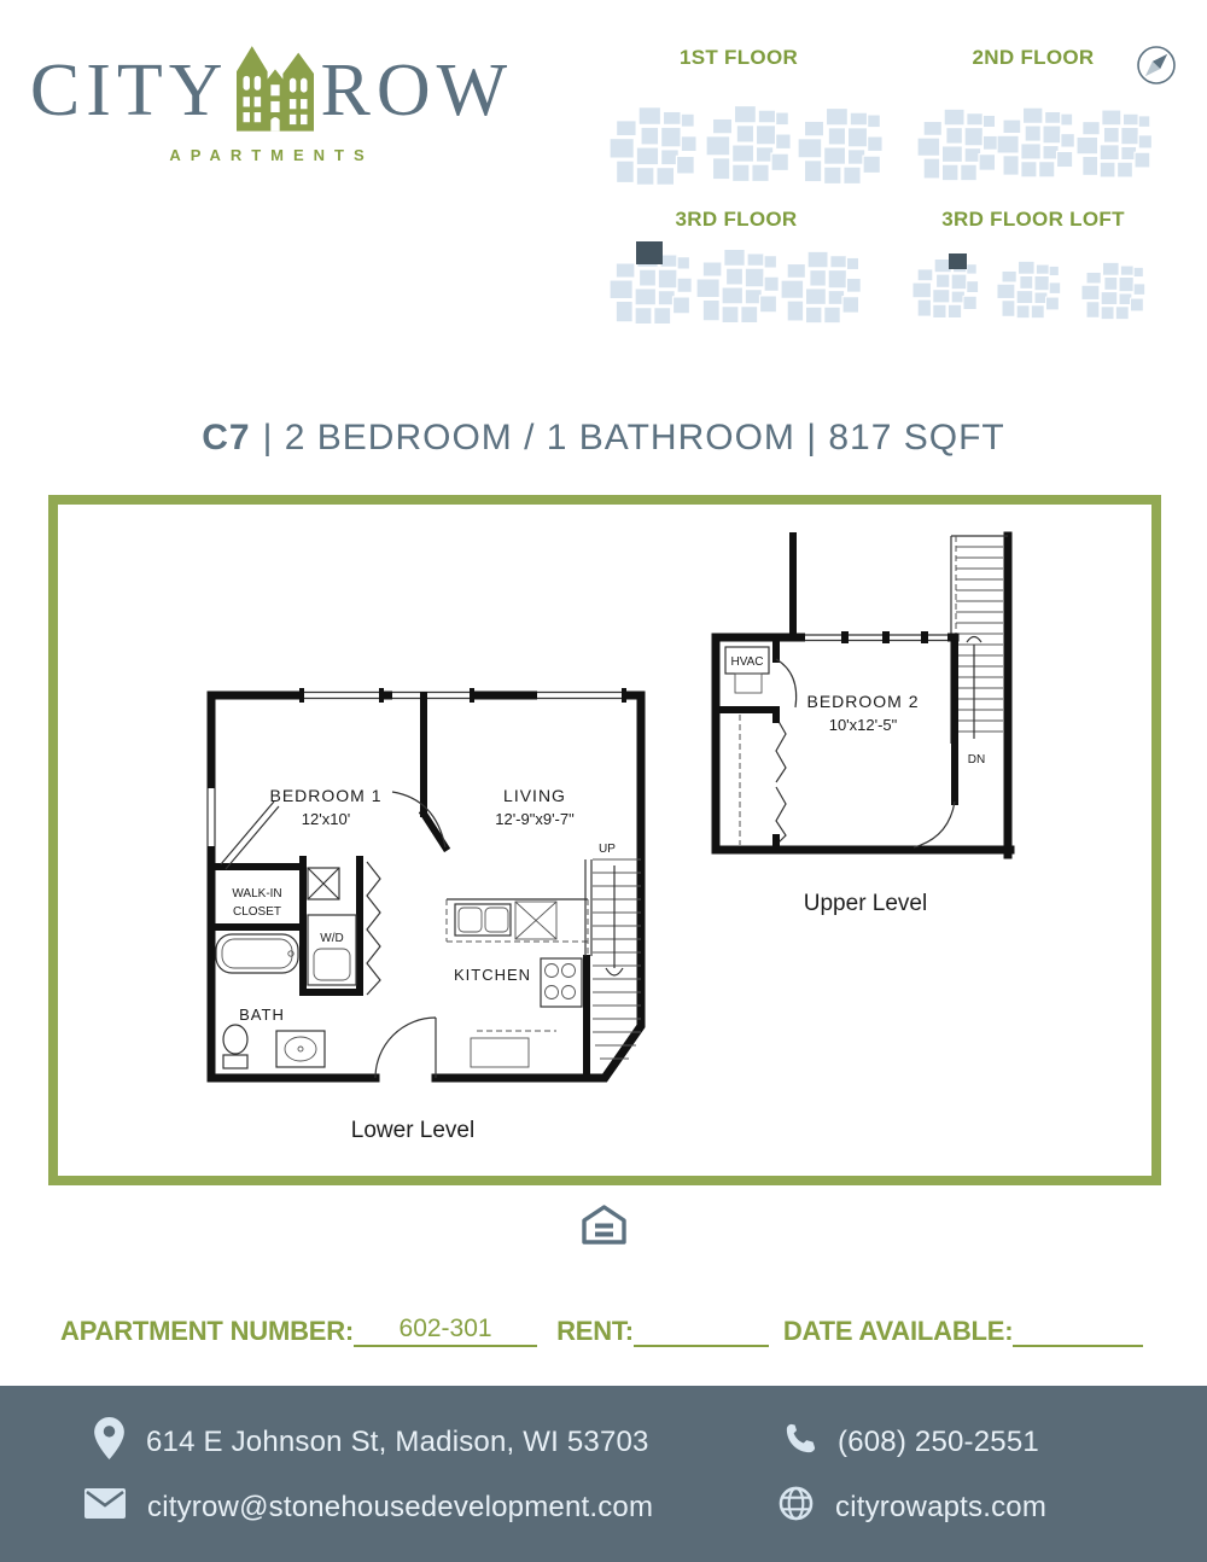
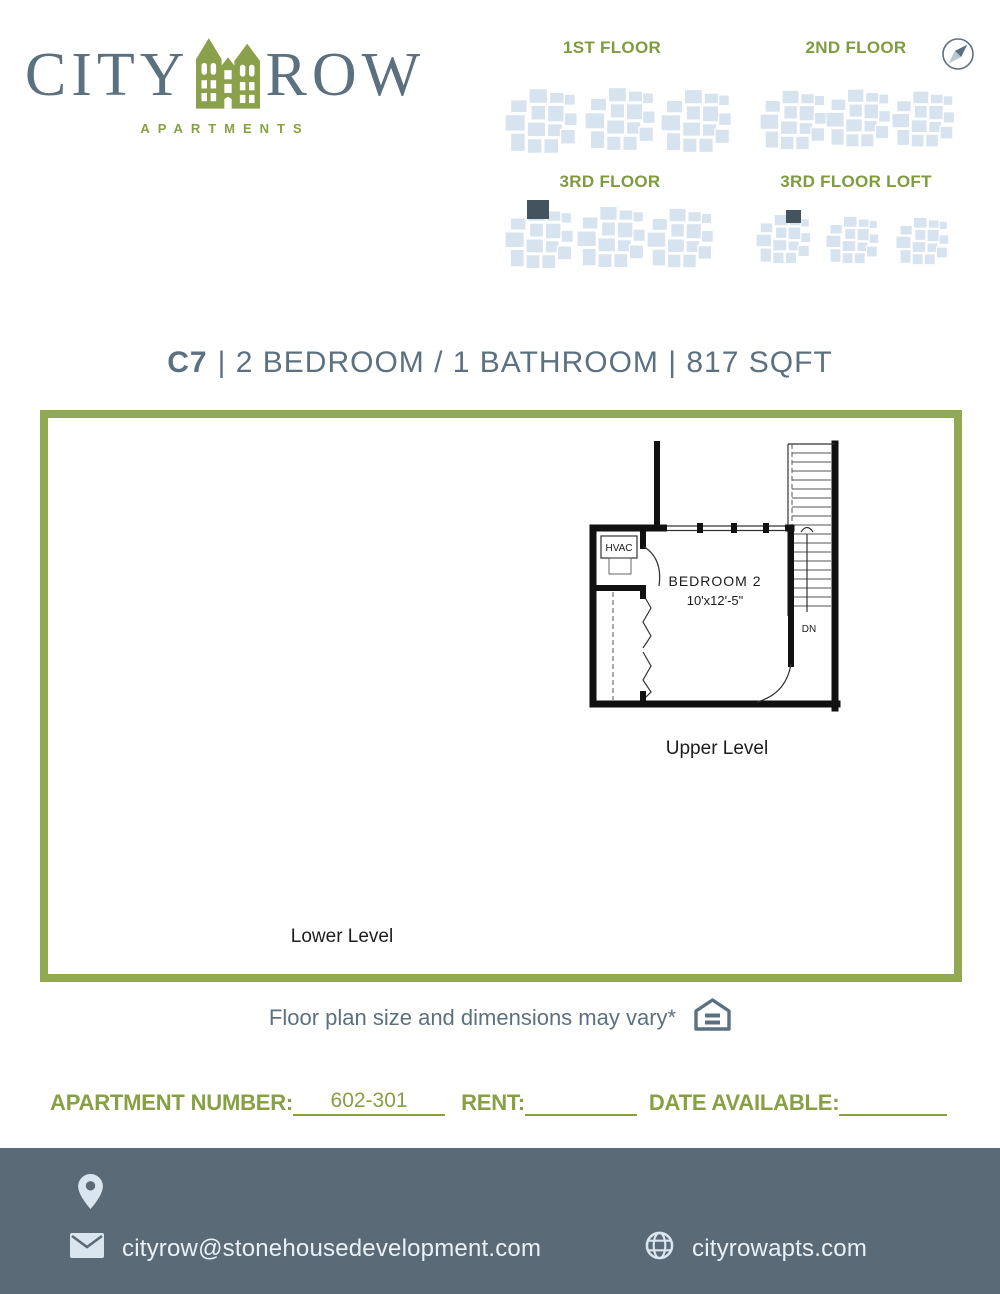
  CITY
  ROW
  APARTMENTS
  1ST FLOOR
  2ND FLOOR
  3RD FLOOR
  3RD FLOOR LOFT
  C7 | 2 BEDROOM / 1 BATHROOM | 817 SQFT
- BEDROOM 1
- 12'x10'
- LIVING
- 12'-9"x9'-7"
- WALK-IN
- CLOSET
- W/D
- BATH
- KITCHEN
- UP
  Lower Level
  BEDROOM 2
  10'x12'-5"
  HVAC
  DN
  Upper Level
+ Floor plan size and dimensions may vary*
  APARTMENT NUMBER:
  602-301
  RENT:
  DATE AVAILABLE:
- 614 E Johnson St, Madison, WI 53703
- (608) 250-2551
  cityrow@stonehousedevelopment.com
  cityrowapts.com
